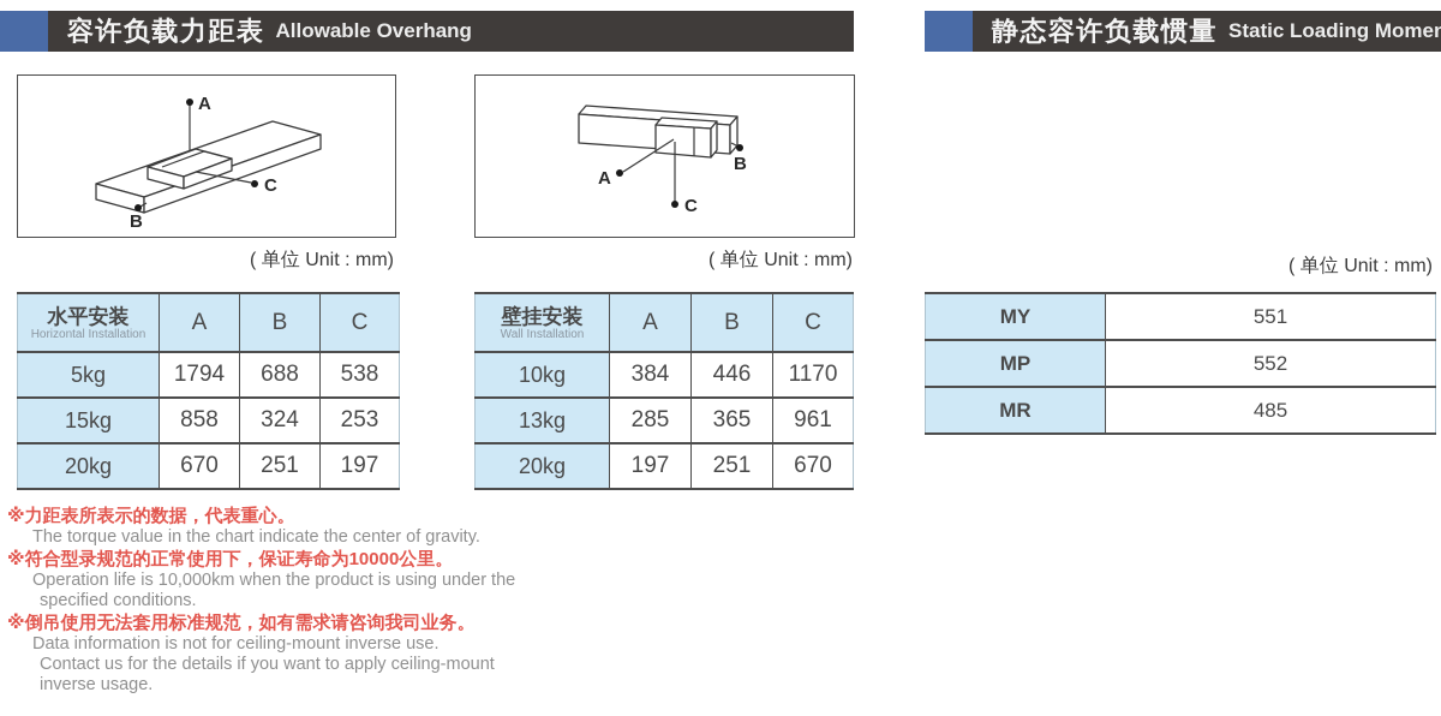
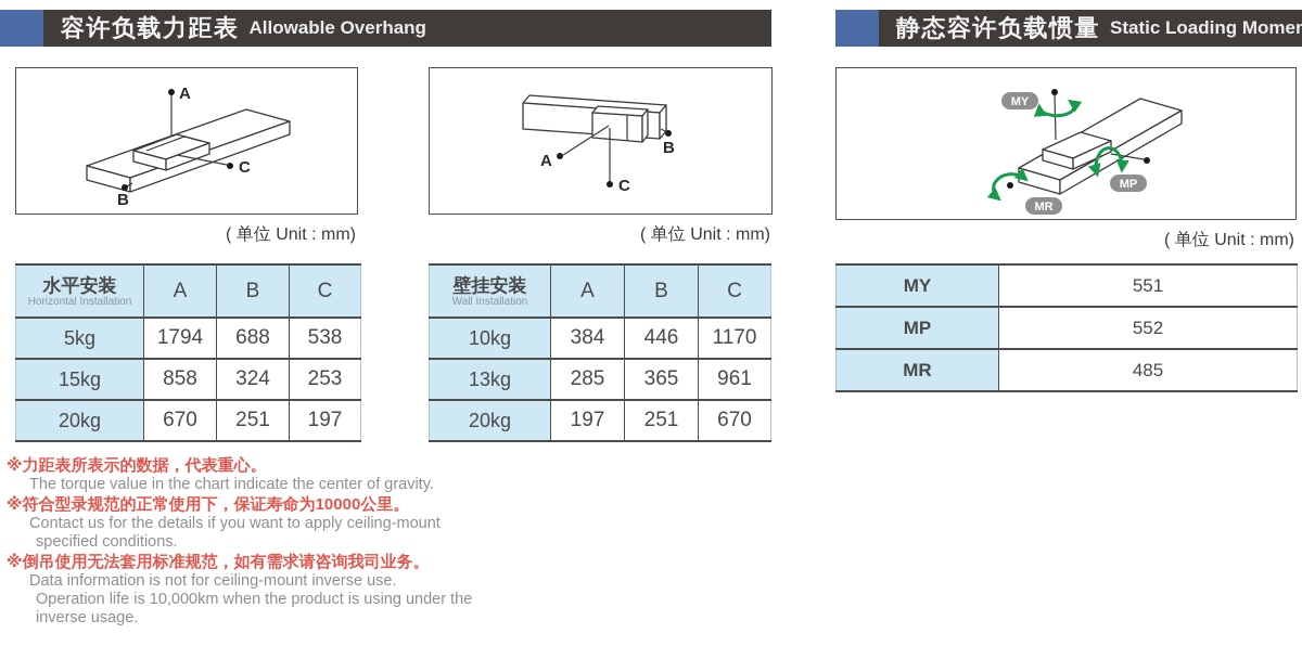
  容许负载力距表
  Allowable Overhang
  静态容许负载惯量
  Static Loading Momen
  A
  B
  C
  A
  B
  C
+ MY
+ MP
+ MR
  ( 单位 Unit : mm)
  ( 单位 Unit : mm)
  ( 单位 Unit : mm)
  水平安装 Horizontal Installation	A	B	C
  5kg	1794	688	538
  15kg	858	324	253
  20kg	670	251	197
  壁挂安装 Wall Installation	A	B	C
  10kg	384	446	1170
  13kg	285	365	961
  20kg	197	251	670
  MY	551
  MP	552
  MR	485
  ※力距表所表示的数据，代表重心。
  The torque value in the chart indicate the center of gravity.
  ※符合型录规范的正常使用下，保证寿命为10000公里。
- Operation life is 10,000km when the product is using under the
+ Contact us for the details if you want to apply ceiling-mount
  specified conditions.
  ※倒吊使用无法套用标准规范，如有需求请咨询我司业务。
  Data information is not for ceiling-mount inverse use.
- Contact us for the details if you want to apply ceiling-mount
+ Operation life is 10,000km when the product is using under the
  inverse usage.
